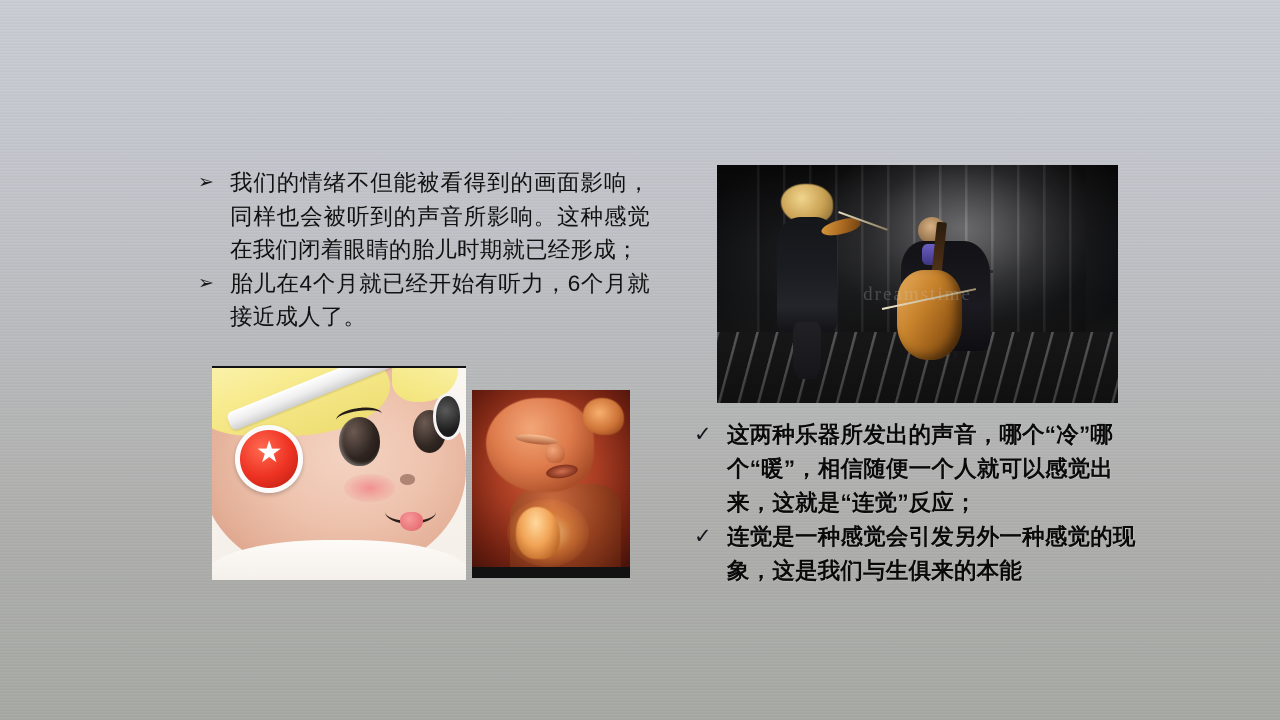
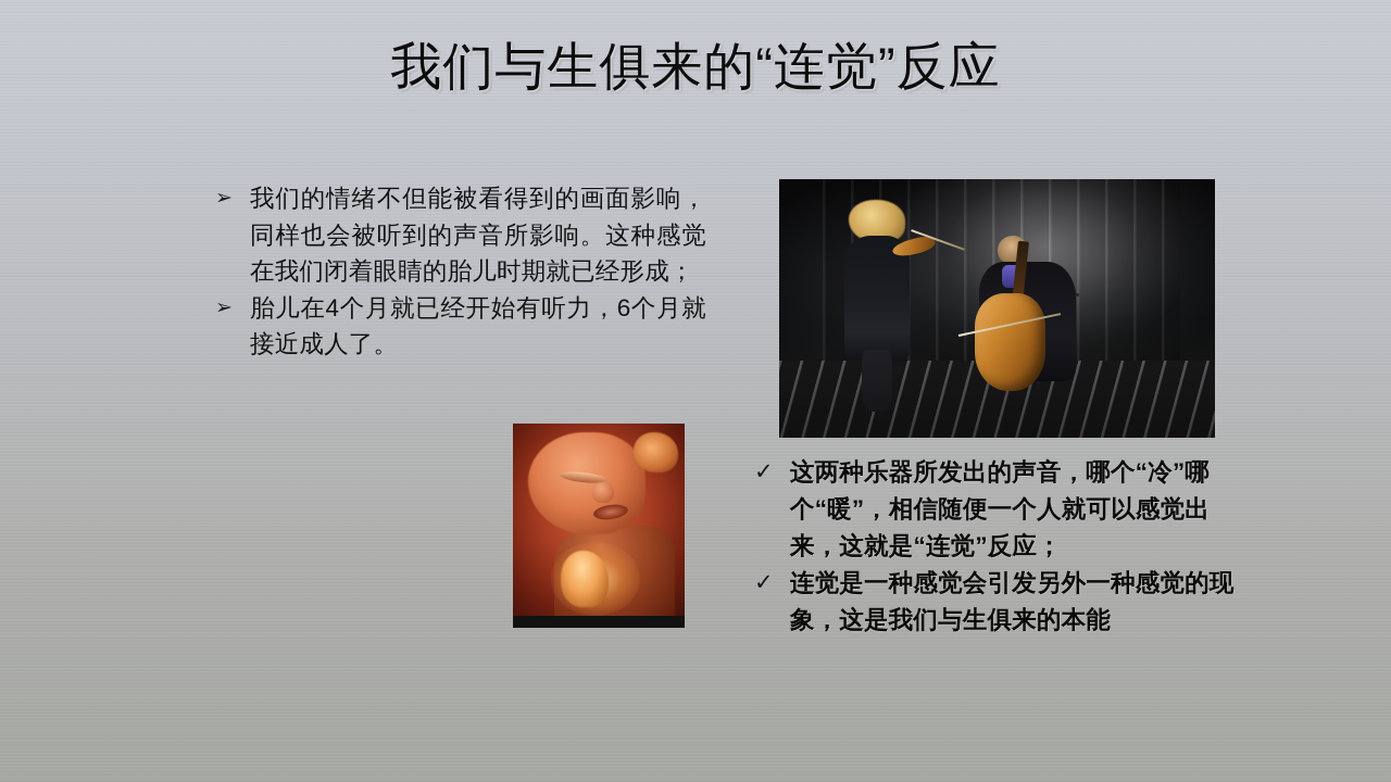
+ 我们与生俱来的“连觉”反应
  ➢
  我们的情绪不但能被看得到的画面影响，同样也会被听到的声音所影响。这种感觉在我们闭着眼睛的胎儿时期就已经形成；
  ➢
  胎儿在4个月就已经开始有听力，6个月就接近成人了。
  ✓
  这两种乐器所发出的声音，哪个“冷”哪个“暖”，相信随便一个人就可以感觉出来，这就是“连觉”反应；
  ✓
  连觉是一种感觉会引发另外一种感觉的现象，这是我们与生俱来的本能
- dreamstime
- ★
